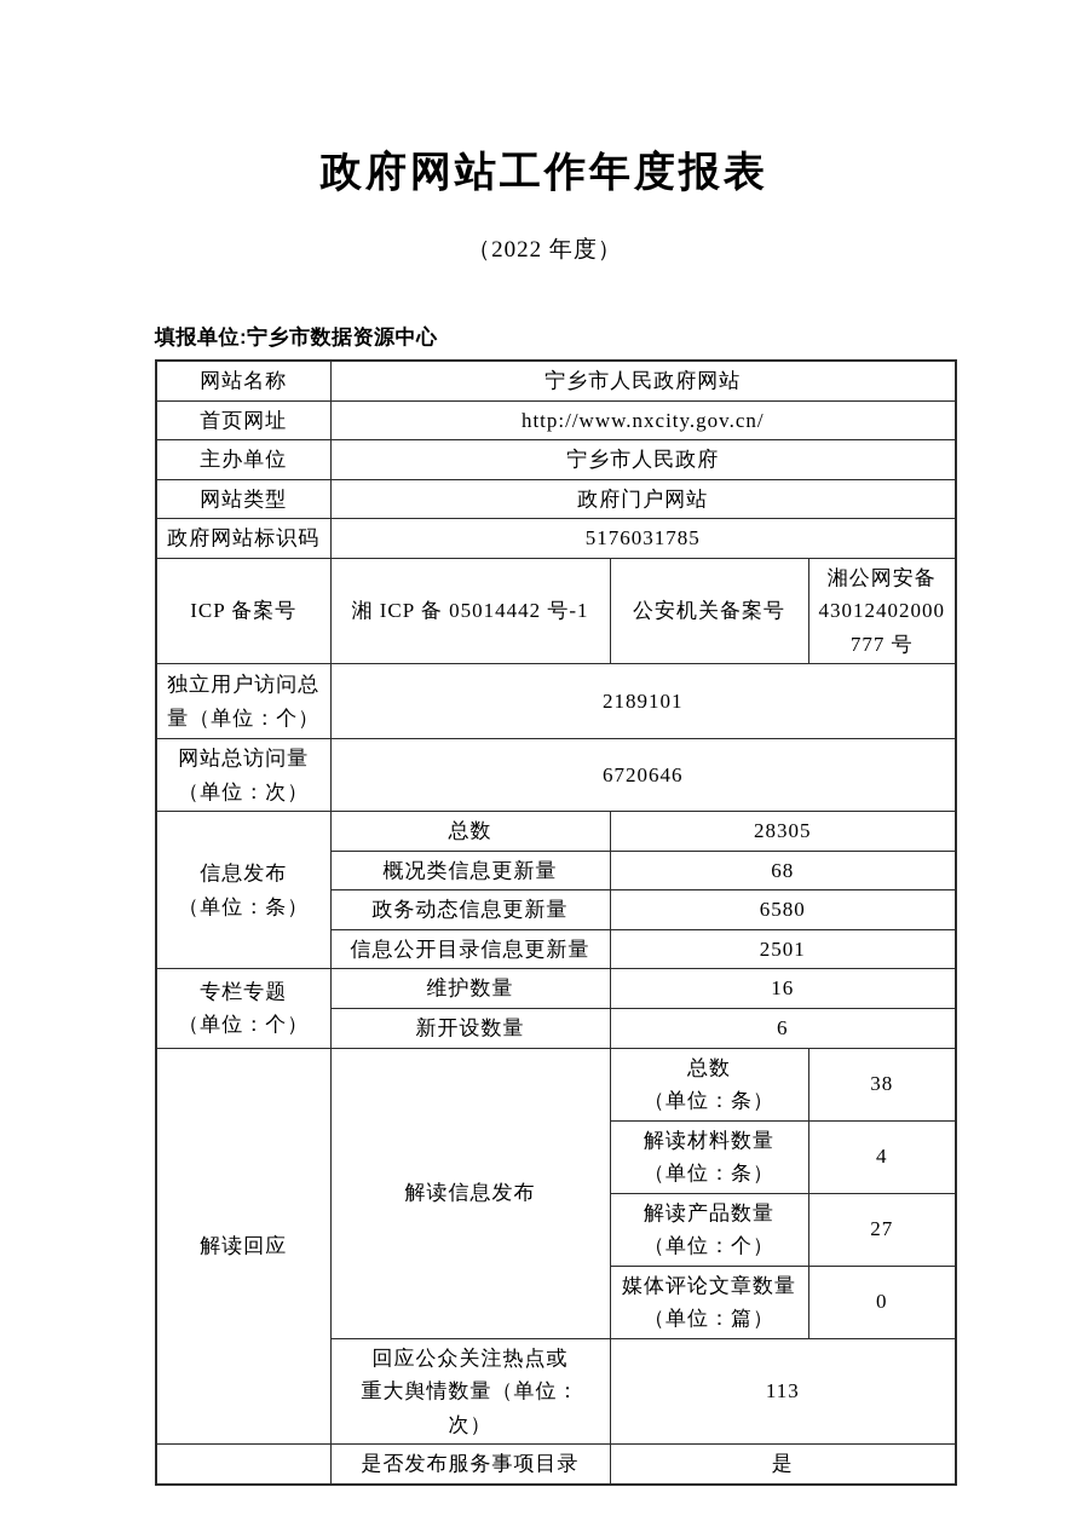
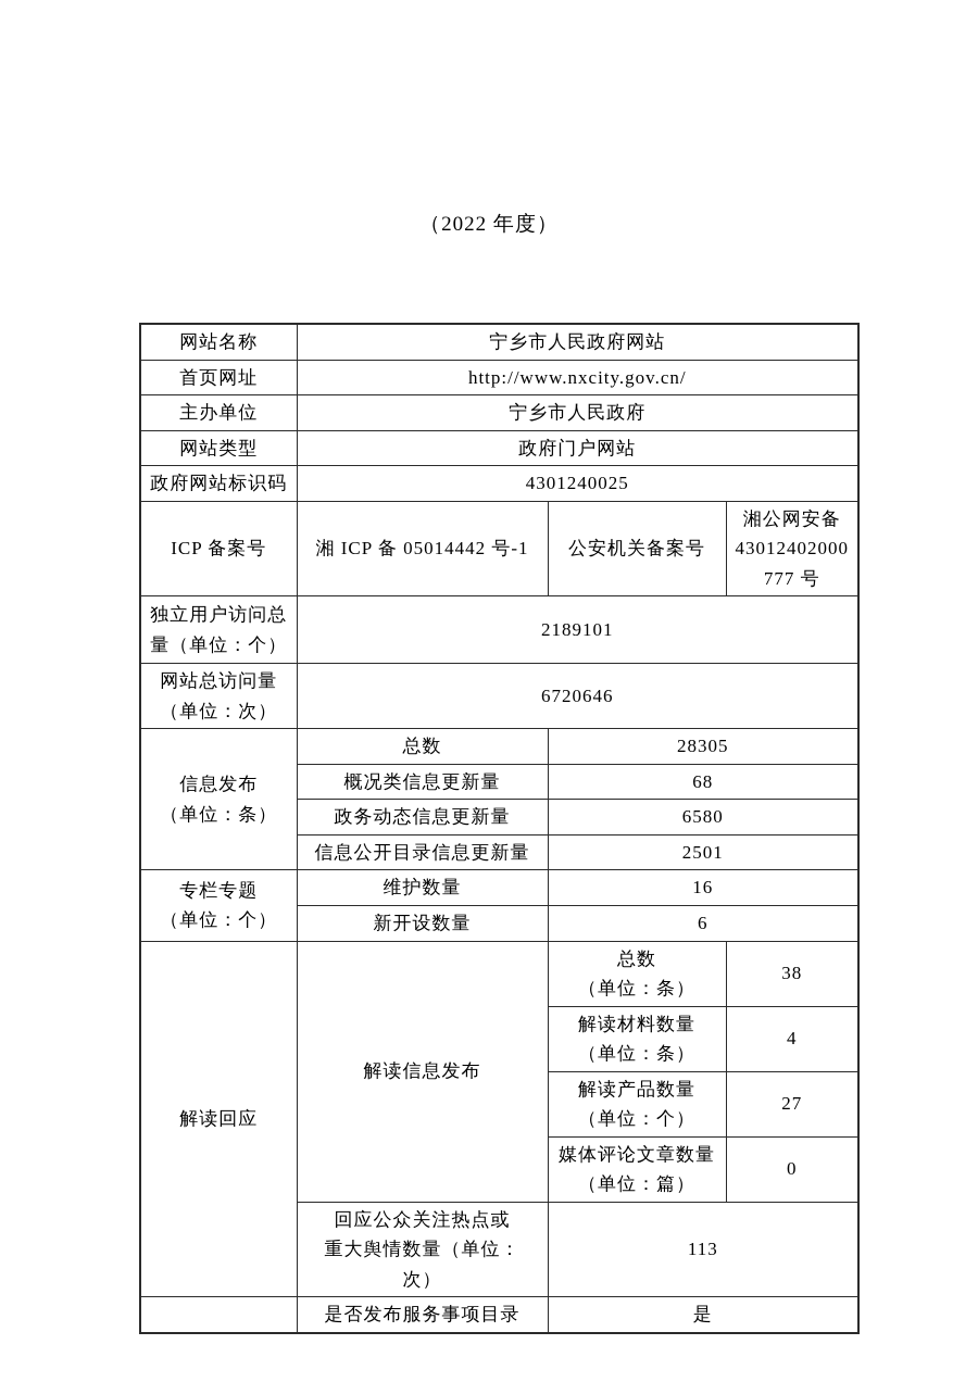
- 政府网站工作年度报表
  （2022 年度）
- 填报单位:宁乡市数据资源中心
  网站名称	宁乡市人民政府网站
  首页网址	http://www.nxcity.gov.cn/
  主办单位	宁乡市人民政府
  网站类型	政府门户网站
- 政府网站标识码	5176031785
+ 政府网站标识码	4301240025
  ICP 备案号	湘 ICP 备 05014442 号-1	公安机关备案号	湘公网安备 43012402000 777 号
  独立用户访问总 量（单位：个）	2189101
  网站总访问量 （单位：次）	6720646
  信息发布 （单位：条）	总数	28305
  概况类信息更新量	68
  政务动态信息更新量	6580
  信息公开目录信息更新量	2501
  专栏专题 （单位：个）	维护数量	16
  新开设数量	6
  解读回应	解读信息发布	总数 （单位：条）	38
  解读材料数量 （单位：条）	4
  解读产品数量 （单位：个）	27
  媒体评论文章数量 （单位：篇）	0
  回应公众关注热点或 重大舆情数量（单位： 次）	113
  	是否发布服务事项目录	是
